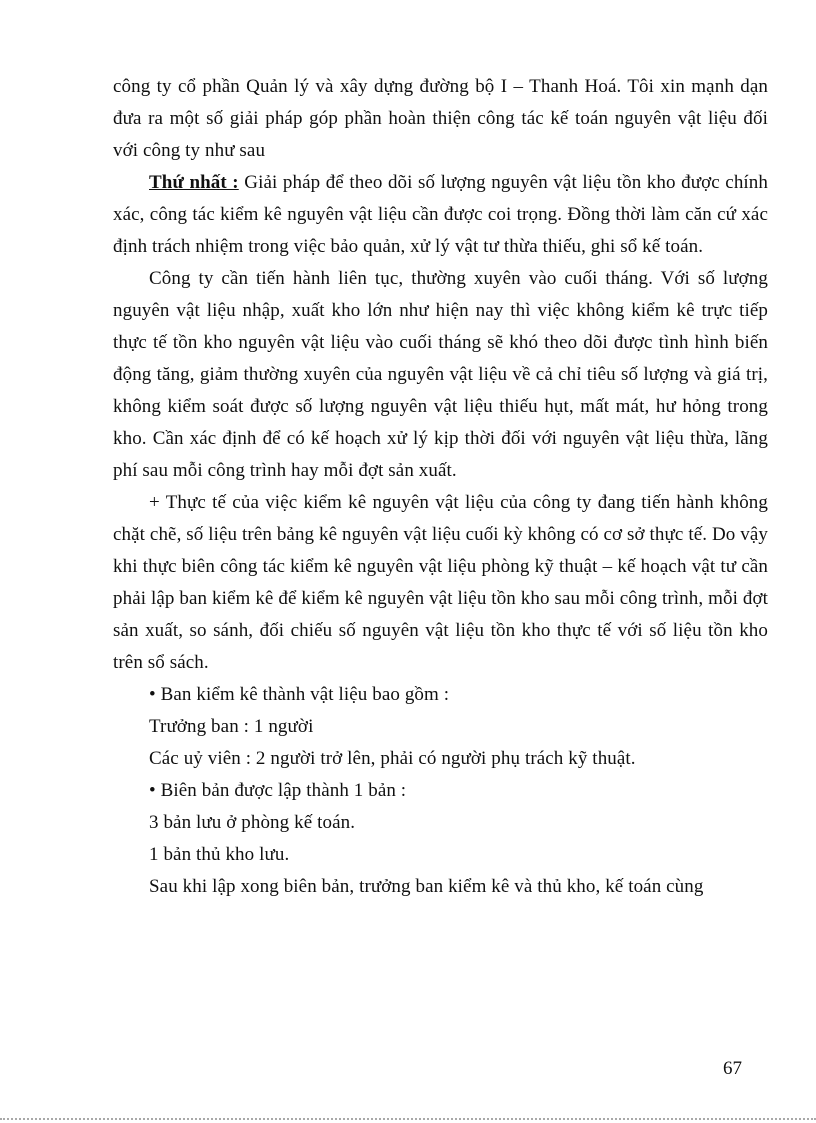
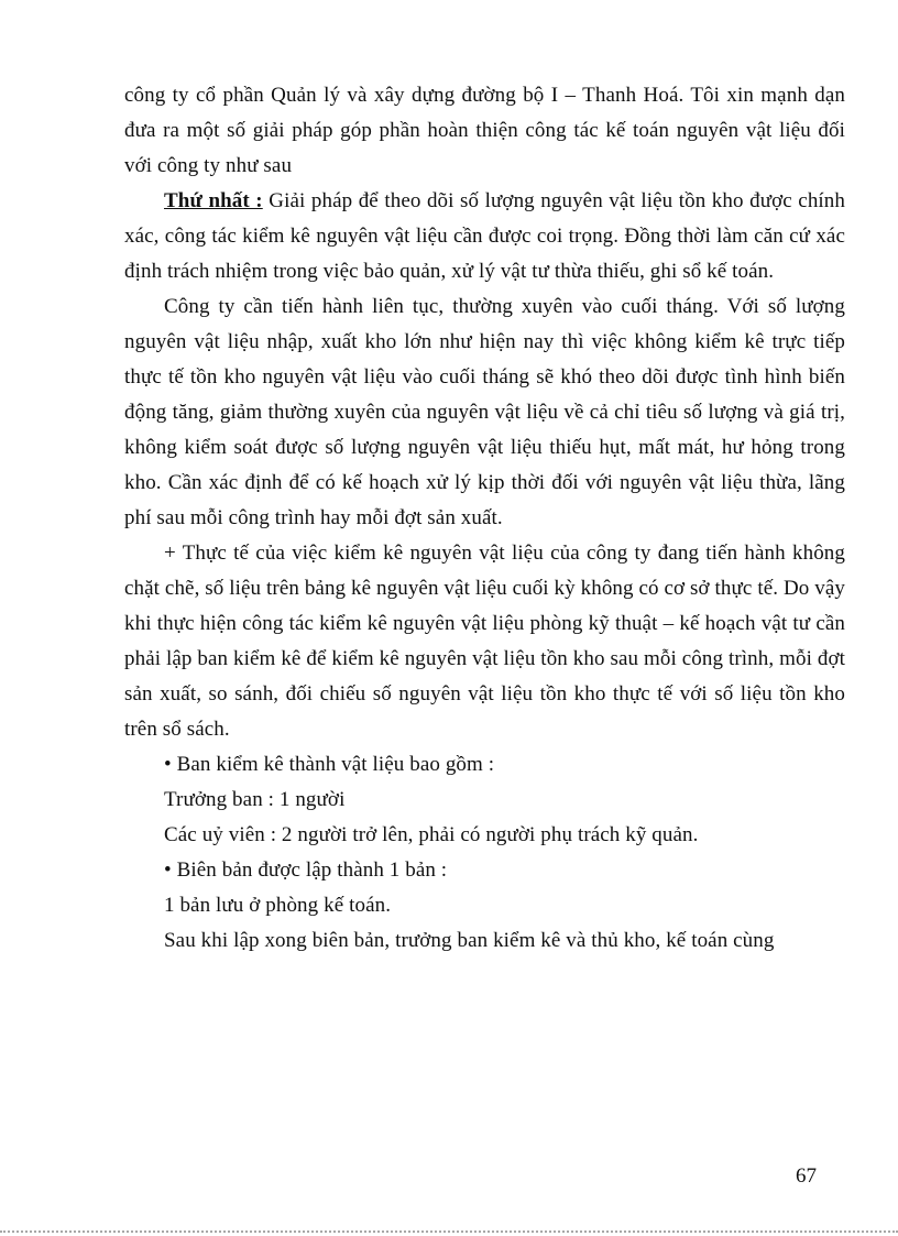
  công ty cổ phần Quản lý và xây dựng đường bộ I – Thanh Hoá. Tôi xin mạnh dạn đưa ra một số giải pháp góp phần hoàn thiện công tác kế toán nguyên vật liệu đối với công ty như sau
  Thứ nhất : Giải pháp để theo dõi số lượng nguyên vật liệu tồn kho được chính xác, công tác kiểm kê nguyên vật liệu cần được coi trọng. Đồng thời làm căn cứ xác định trách nhiệm trong việc bảo quản, xử lý vật tư thừa thiếu, ghi sổ kế toán.
  Công ty cần tiến hành liên tục, thường xuyên vào cuối tháng. Với số lượng nguyên vật liệu nhập, xuất kho lớn như hiện nay thì việc không kiểm kê trực tiếp thực tế tồn kho nguyên vật liệu vào cuối tháng sẽ khó theo dõi được tình hình biến động tăng, giảm thường xuyên của nguyên vật liệu về cả chỉ tiêu số lượng và giá trị, không kiểm soát được số lượng nguyên vật liệu thiếu hụt, mất mát, hư hỏng trong kho. Cần xác định để có kế hoạch xử lý kịp thời đối với nguyên vật liệu thừa, lãng phí sau mỗi công trình hay mỗi đợt sản xuất.
- + Thực tế của việc kiểm kê nguyên vật liệu của công ty đang tiến hành không chặt chẽ, số liệu trên bảng kê nguyên vật liệu cuối kỳ không có cơ sở thực tế. Do vậy khi thực biên công tác kiểm kê nguyên vật liệu phòng kỹ thuật – kế hoạch vật tư cần phải lập ban kiểm kê để kiểm kê nguyên vật liệu tồn kho sau mỗi công trình, mỗi đợt sản xuất, so sánh, đối chiếu số nguyên vật liệu tồn kho thực tế với số liệu tồn kho trên sổ sách.
+ + Thực tế của việc kiểm kê nguyên vật liệu của công ty đang tiến hành không chặt chẽ, số liệu trên bảng kê nguyên vật liệu cuối kỳ không có cơ sở thực tế. Do vậy khi thực hiện công tác kiểm kê nguyên vật liệu phòng kỹ thuật – kế hoạch vật tư cần phải lập ban kiểm kê để kiểm kê nguyên vật liệu tồn kho sau mỗi công trình, mỗi đợt sản xuất, so sánh, đối chiếu số nguyên vật liệu tồn kho thực tế với số liệu tồn kho trên sổ sách.
  • Ban kiểm kê thành vật liệu bao gồm :
  Trưởng ban : 1 người
- Các uỷ viên : 2 người trở lên, phải có người phụ trách kỹ thuật.
+ Các uỷ viên : 2 người trở lên, phải có người phụ trách kỹ quản.
  • Biên bản được lập thành 1 bản :
- 3 bản lưu ở phòng kế toán.
+ 1 bản lưu ở phòng kế toán.
- 1 bản thủ kho lưu.
  Sau khi lập xong biên bản, trưởng ban kiểm kê và thủ kho, kế toán cùng
  67
